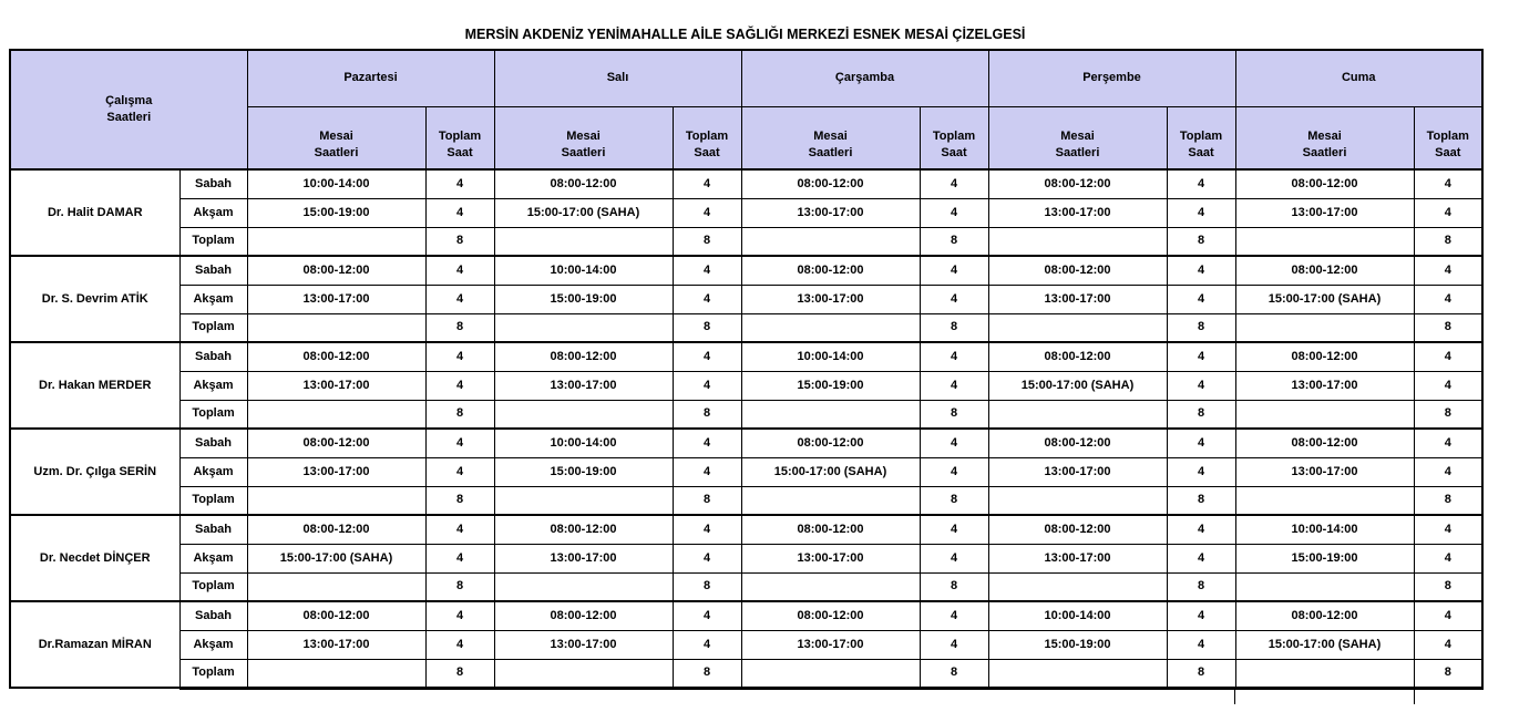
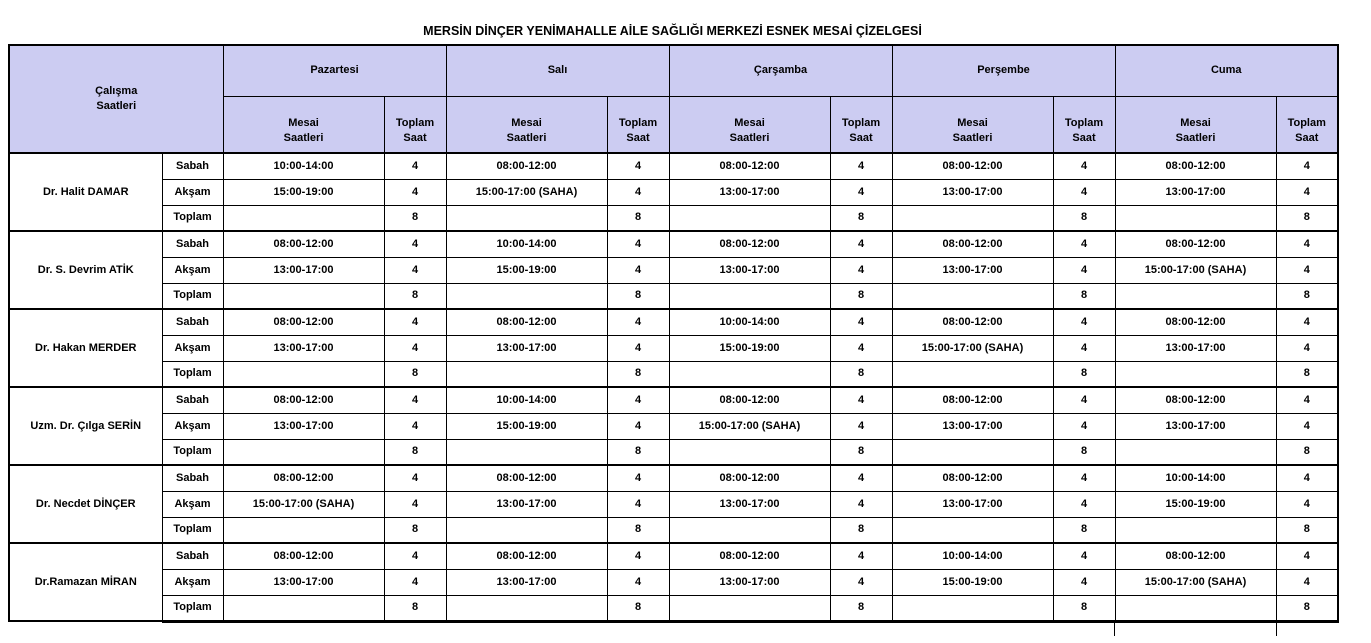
- MERSİN AKDENİZ YENİMAHALLE AİLE SAĞLIĞI MERKEZİ ESNEK MESAİ ÇİZELGESİ
+ MERSİN DİNÇER YENİMAHALLE AİLE SAĞLIĞI MERKEZİ ESNEK MESAİ ÇİZELGESİ
  Çalışma Saatleri	Pazartesi	Salı	Çarşamba	Perşembe	Cuma
  Mesai Saatleri	Toplam Saat	Mesai Saatleri	Toplam Saat	Mesai Saatleri	Toplam Saat	Mesai Saatleri	Toplam Saat	Mesai Saatleri	Toplam Saat
  Dr. Halit DAMAR	Sabah	10:00-14:00	4	08:00-12:00	4	08:00-12:00	4	08:00-12:00	4	08:00-12:00	4
  Akşam	15:00-19:00	4	15:00-17:00 (SAHA)	4	13:00-17:00	4	13:00-17:00	4	13:00-17:00	4
  Toplam		8		8		8		8		8
  Dr. S. Devrim ATİK	Sabah	08:00-12:00	4	10:00-14:00	4	08:00-12:00	4	08:00-12:00	4	08:00-12:00	4
  Akşam	13:00-17:00	4	15:00-19:00	4	13:00-17:00	4	13:00-17:00	4	15:00-17:00 (SAHA)	4
  Toplam		8		8		8		8		8
  Dr. Hakan MERDER	Sabah	08:00-12:00	4	08:00-12:00	4	10:00-14:00	4	08:00-12:00	4	08:00-12:00	4
  Akşam	13:00-17:00	4	13:00-17:00	4	15:00-19:00	4	15:00-17:00 (SAHA)	4	13:00-17:00	4
  Toplam		8		8		8		8		8
  Uzm. Dr. Çılga SERİN	Sabah	08:00-12:00	4	10:00-14:00	4	08:00-12:00	4	08:00-12:00	4	08:00-12:00	4
  Akşam	13:00-17:00	4	15:00-19:00	4	15:00-17:00 (SAHA)	4	13:00-17:00	4	13:00-17:00	4
  Toplam		8		8		8		8		8
  Dr. Necdet DİNÇER	Sabah	08:00-12:00	4	08:00-12:00	4	08:00-12:00	4	08:00-12:00	4	10:00-14:00	4
  Akşam	15:00-17:00 (SAHA)	4	13:00-17:00	4	13:00-17:00	4	13:00-17:00	4	15:00-19:00	4
  Toplam		8		8		8		8		8
  Dr.Ramazan MİRAN	Sabah	08:00-12:00	4	08:00-12:00	4	08:00-12:00	4	10:00-14:00	4	08:00-12:00	4
  Akşam	13:00-17:00	4	13:00-17:00	4	13:00-17:00	4	15:00-19:00	4	15:00-17:00 (SAHA)	4
  Toplam		8		8		8		8		8
